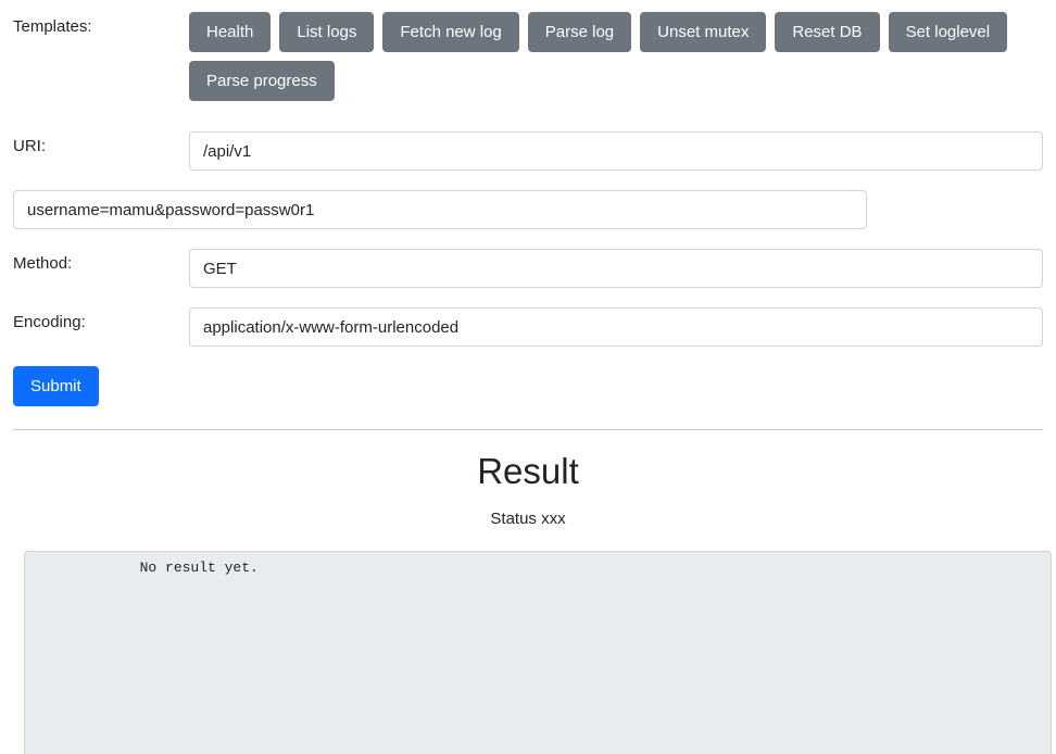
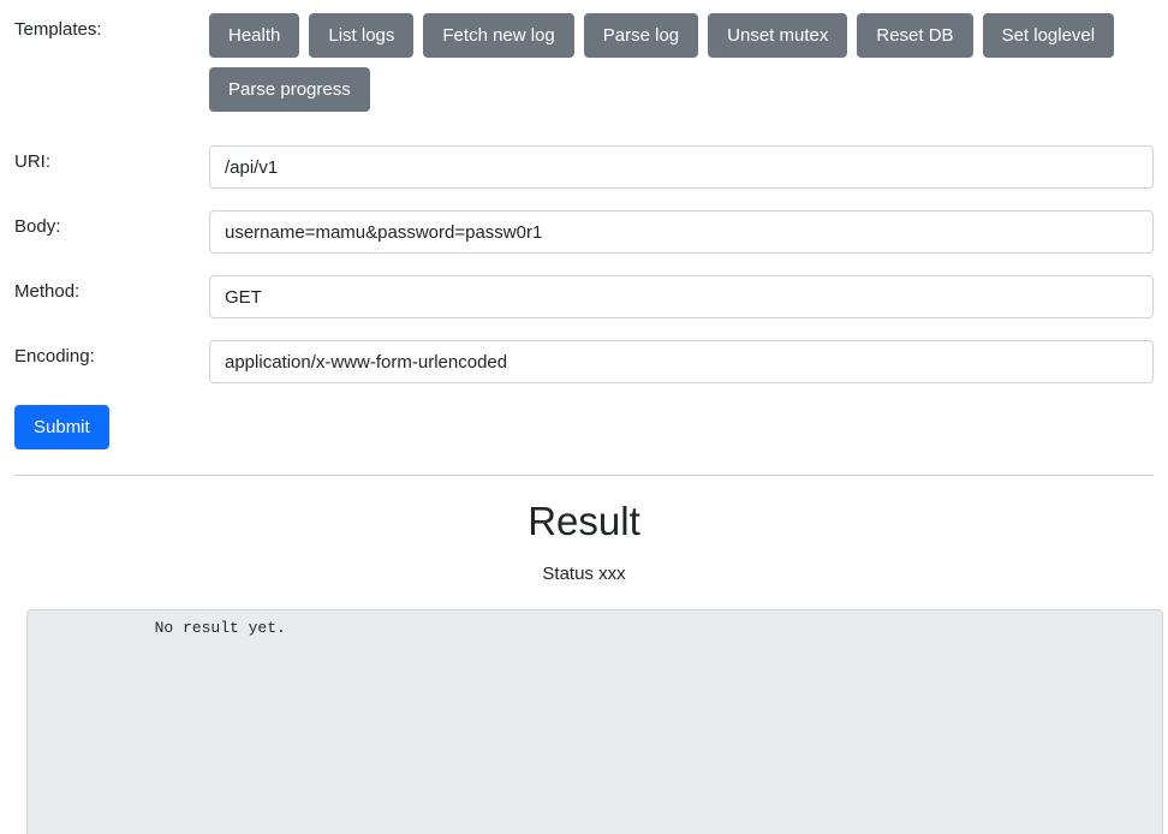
  Templates:
  Health
  List logs
  Fetch new log
  Parse log
  Unset mutex
  Reset DB
  Set loglevel
  Parse progress
  URI:
  /api/v1
+ Body:
  username=mamu&password=passw0r1
  Method:
  GET
  Encoding:
  application/x-www-form-urlencoded
  Submit
  Result
  Status xxx
  No result yet.
